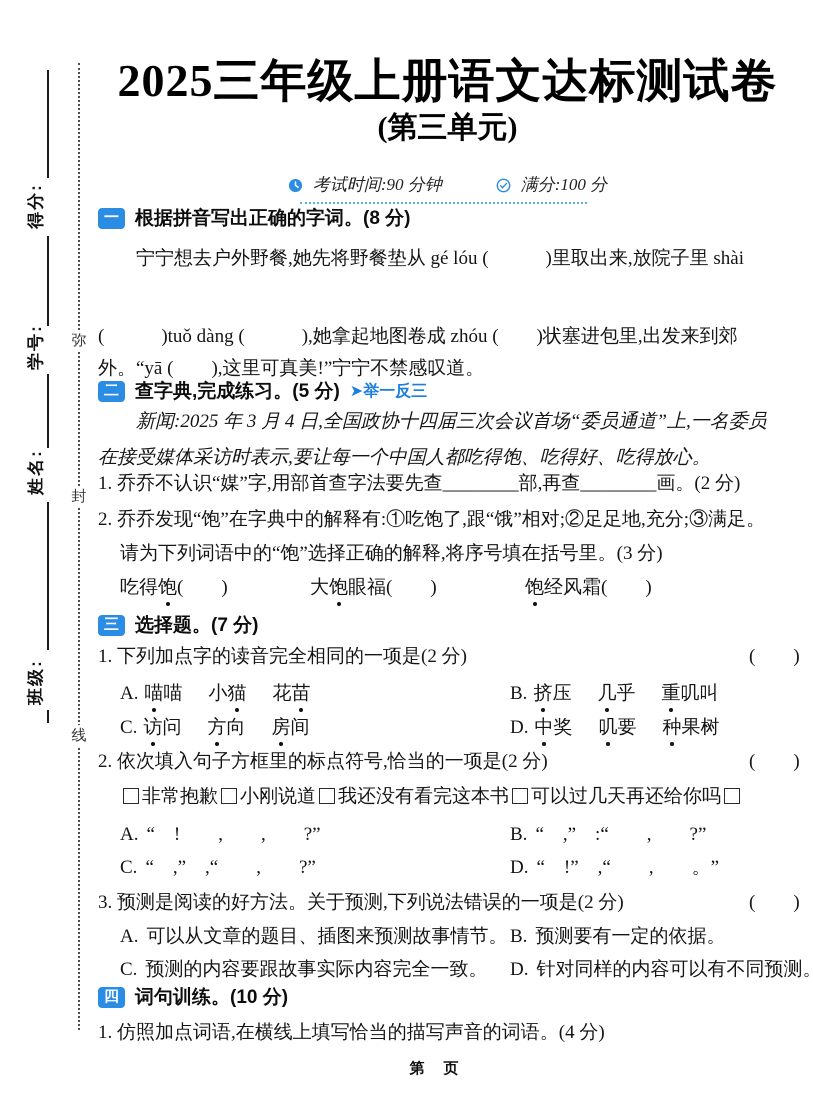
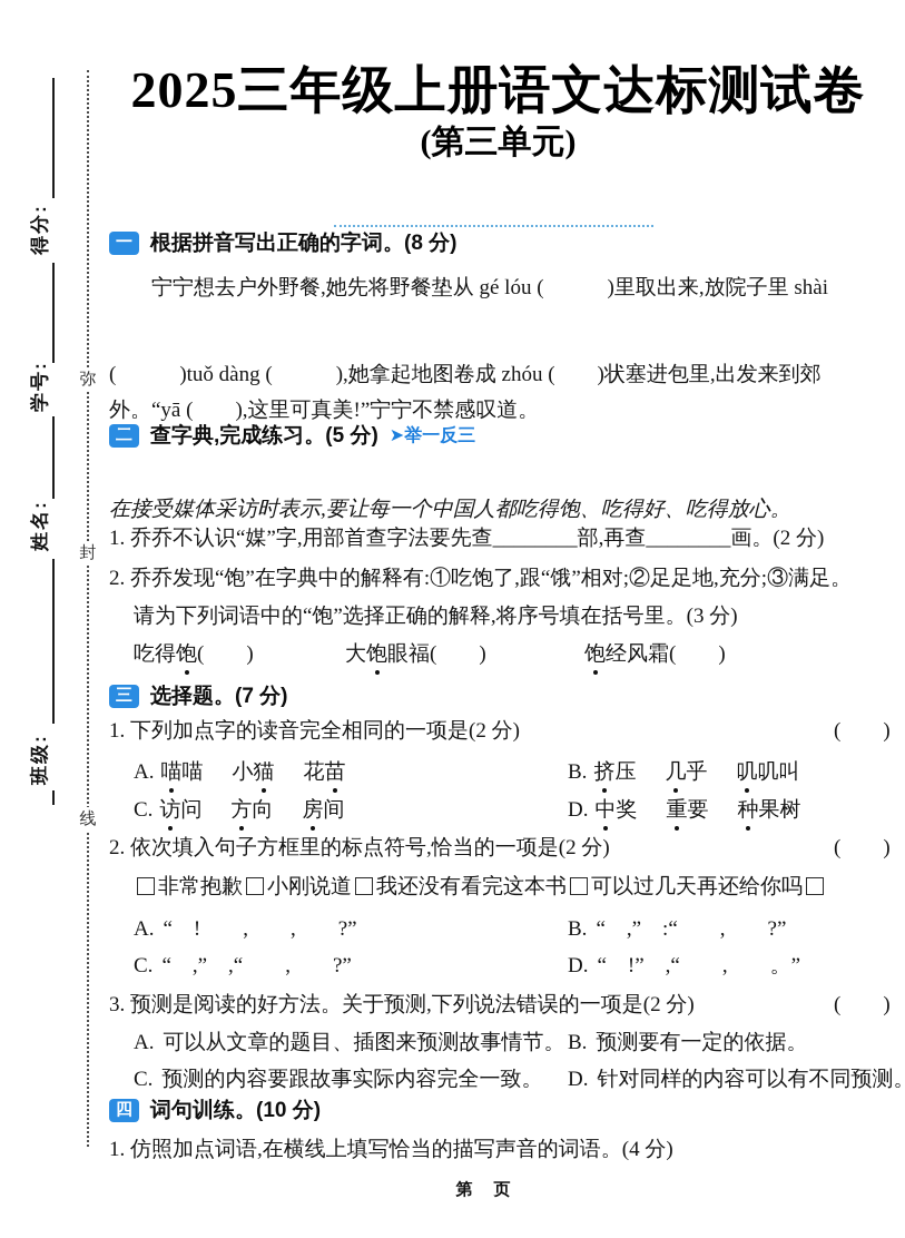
  弥
  封
  线
  2025三年级上册语文达标测试卷
  (第三单元)
- 考试时间:90 分钟
- 满分:100 分
  一
  根据拼音写出正确的字词。(8 分)
  宁宁想去户外野餐,她先将野餐垫从 gé lóu ( )里取出来,放院子里 shài
  ( )tuǒ dàng ( ),她拿起地图卷成 zhóu ( )状塞进包里,出发来到郊
  外。“yā ( ),这里可真美!”宁宁不禁感叹道。
  二
  查字典,完成练习。(5 分)
  ➤举一反三
- 新闻:2025 年 3 月 4 日,全国政协十四届三次会议首场“委员通道”上,一名委员
  在接受媒体采访时表示,要让每一个中国人都吃得饱、吃得好、吃得放心。
  1. 乔乔不认识“媒”字,用部首查字法要先查________部,再查________画。(2 分)
  2. 乔乔发现“饱”在字典中的解释有:①吃饱了,跟“饿”相对;②足足地,充分;③满足。
  请为下列词语中的“饱”选择正确的解释,将序号填在括号里。(3 分)
  吃得饱( )
  大饱眼福( )
  饱经风霜( )
  三
  选择题。(7 分)
  1. 下列加点字的读音完全相同的一项是(2 分)
  ( )
  A. 喵喵 小猫 花苗
- B. 挤压 几乎 重叽叫
+ B. 挤压 几乎 叽叽叫
  C. 访问 方向 房间
- D. 中奖 叽要 种果树
+ D. 中奖 重要 种果树
  2. 依次填入句子方框里的标点符号,恰当的一项是(2 分)
  ( )
  非常抱歉 小刚说道 我还没有看完这本书 可以过几天再还给你吗
  A. “ ! , , ?”
  B. “ ,” :“ , ?”
  C. “ ,” ,“ , ?”
  D. “ !” ,“ , 。”
  3. 预测是阅读的好方法。关于预测,下列说法错误的一项是(2 分)
  ( )
  A. 可以从文章的题目、插图来预测故事情节。
  B. 预测要有一定的依据。
  C. 预测的内容要跟故事实际内容完全一致。
  D. 针对同样的内容可以有不同预测。
  四
  词句训练。(10 分)
  1. 仿照加点词语,在横线上填写恰当的描写声音的词语。(4 分)
  第 页
